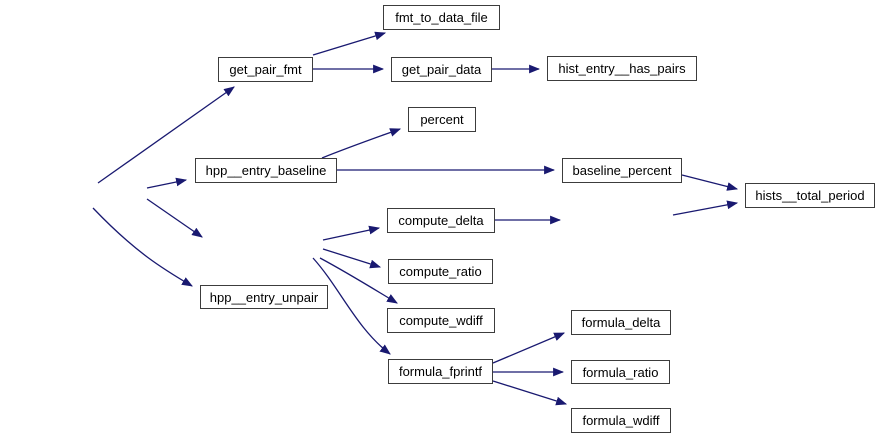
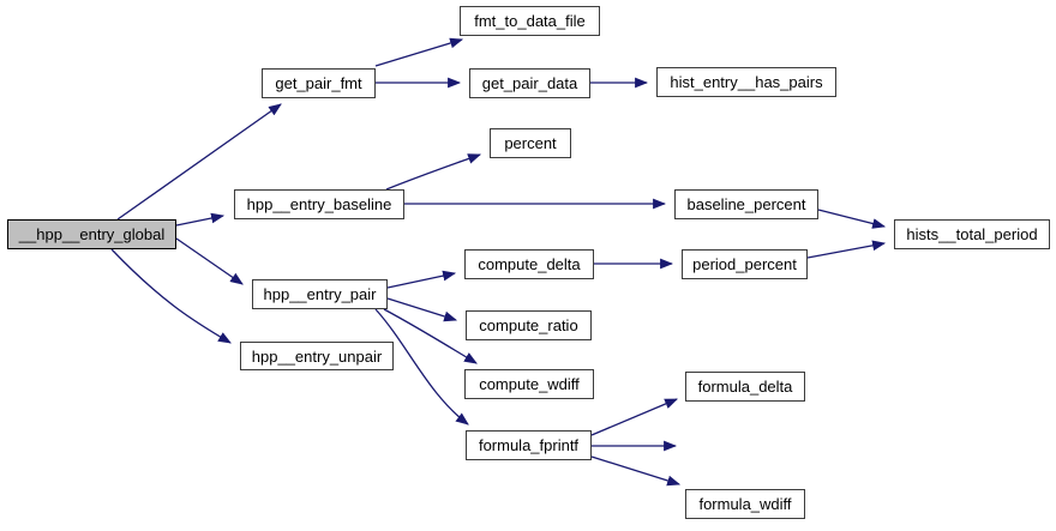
+ __hpp__entry_global
  get_pair_fmt
  fmt_to_data_file
  get_pair_data
  hist_entry__has_pairs
  percent
  hpp__entry_baseline
  baseline_percent
  hists__total_period
  compute_delta
+ period_percent
+ hpp__entry_pair
  compute_ratio
  hpp__entry_unpair
  compute_wdiff
  formula_delta
  formula_fprintf
- formula_ratio
  formula_wdiff
